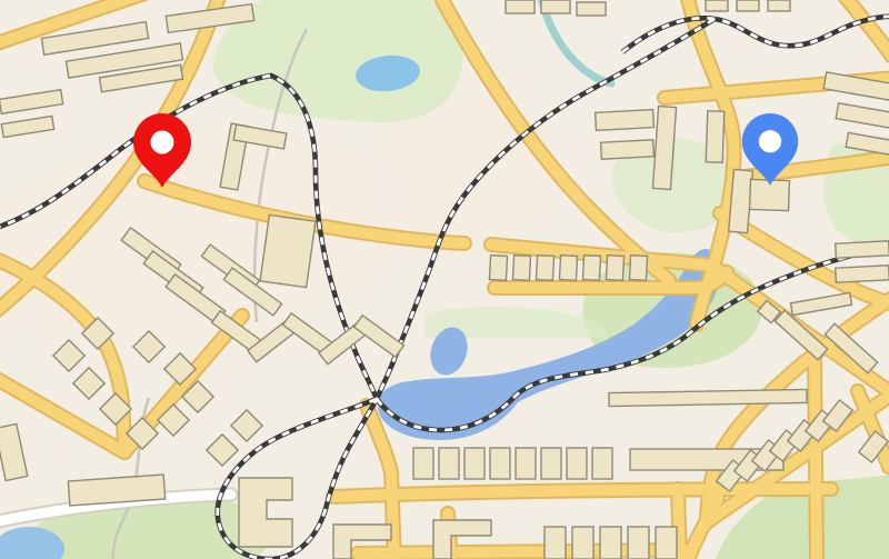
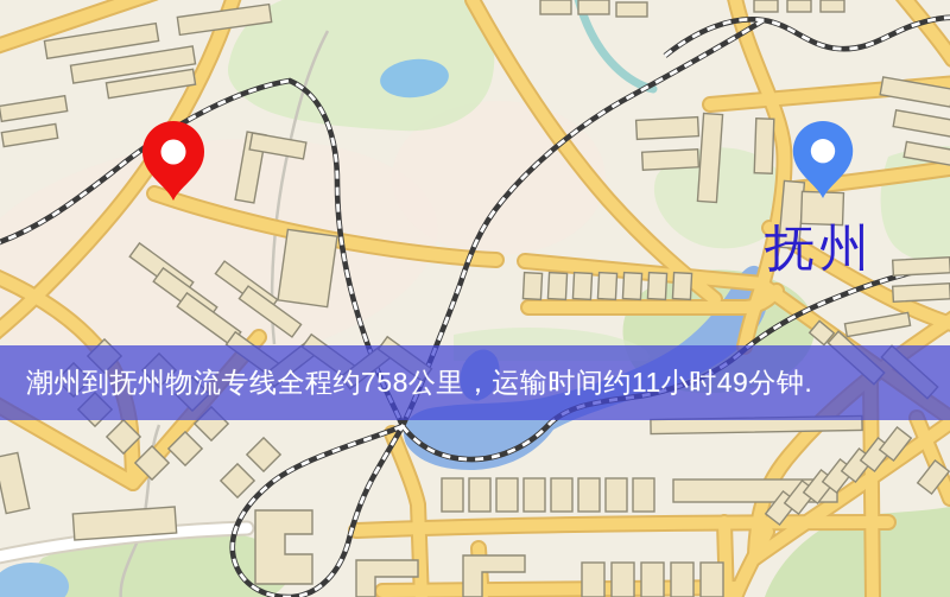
+ 抚州
+ 潮州到抚州物流专线全程约758公里，运输时间约11小时49分钟.
